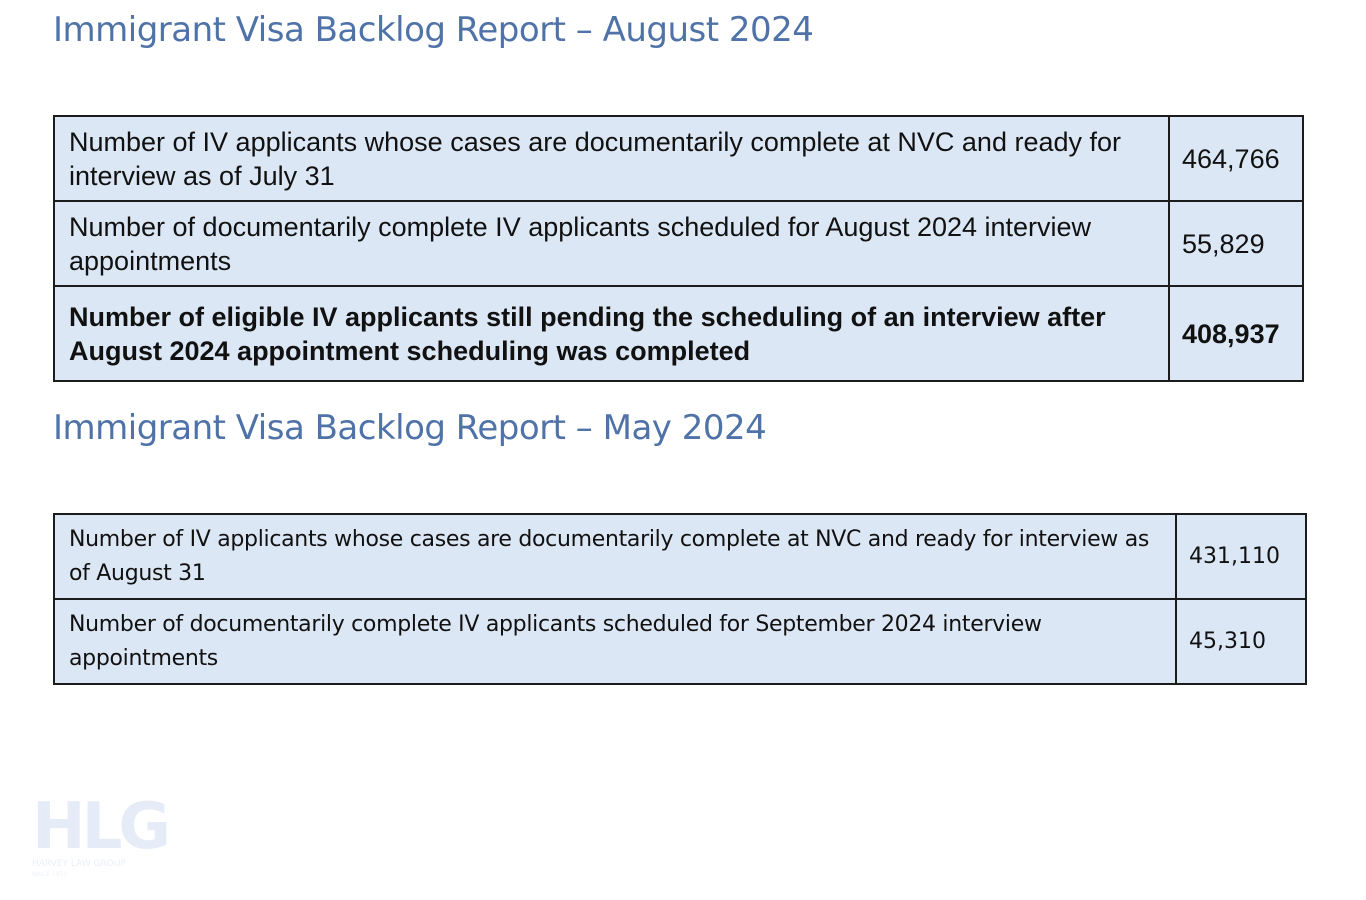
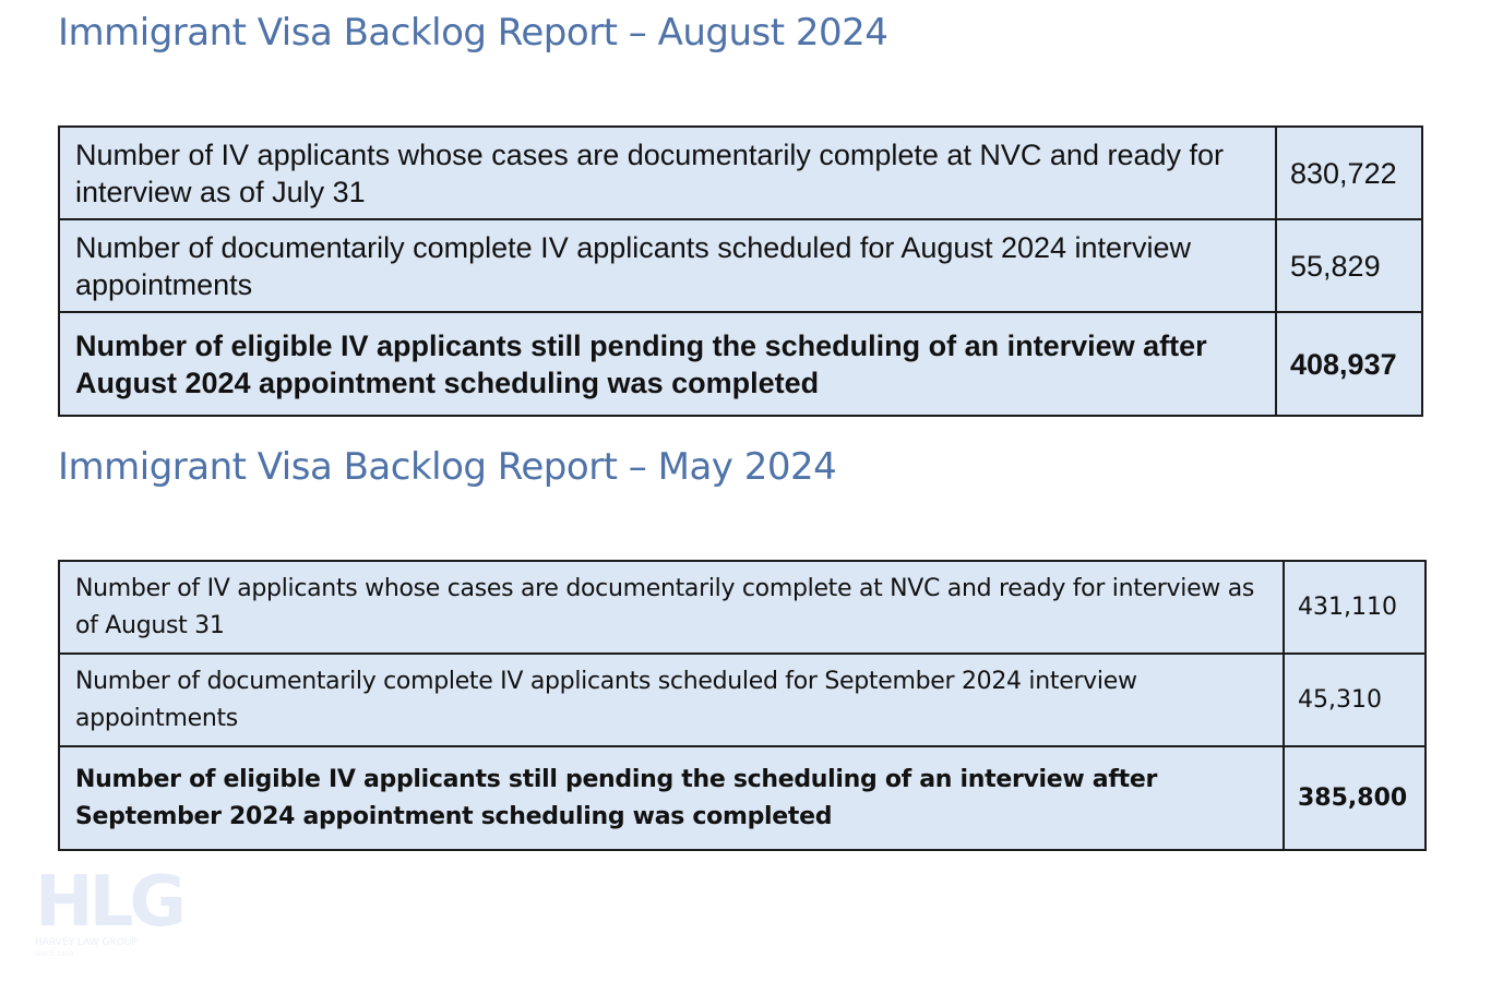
  Immigrant Visa Backlog Report – August 2024
- Number of IV applicants whose cases are documentarily complete at NVC and ready for interview as of July 31	464,766
+ Number of IV applicants whose cases are documentarily complete at NVC and ready for interview as of July 31	830,722
  Number of documentarily complete IV applicants scheduled for August 2024 interview appointments	55,829
  Number of eligible IV applicants still pending the scheduling of an interview after August 2024 appointment scheduling was completed	408,937
  Immigrant Visa Backlog Report – May 2024
  Number of IV applicants whose cases are documentarily complete at NVC and ready for interview as of August 31	431,110
  Number of documentarily complete IV applicants scheduled for September 2024 interview appointments	45,310
+ Number of eligible IV applicants still pending the scheduling of an interview after September 2024 appointment scheduling was completed	385,800
  HLG
